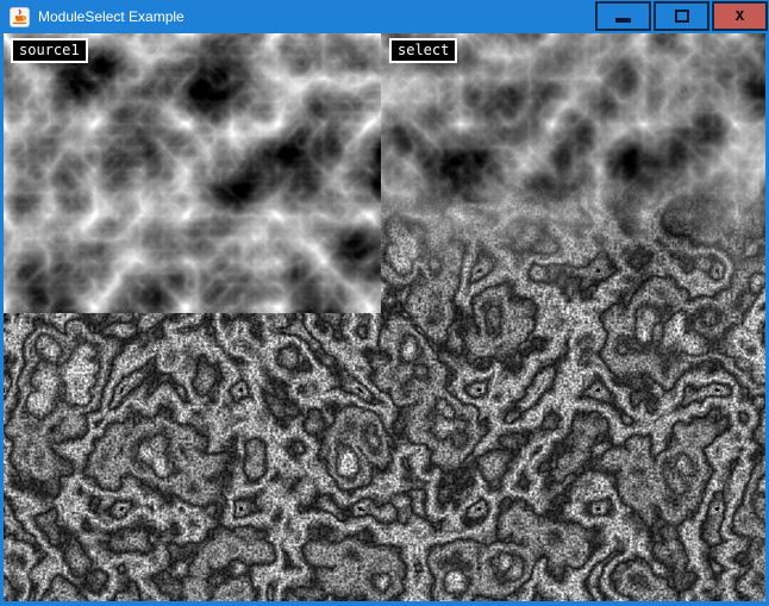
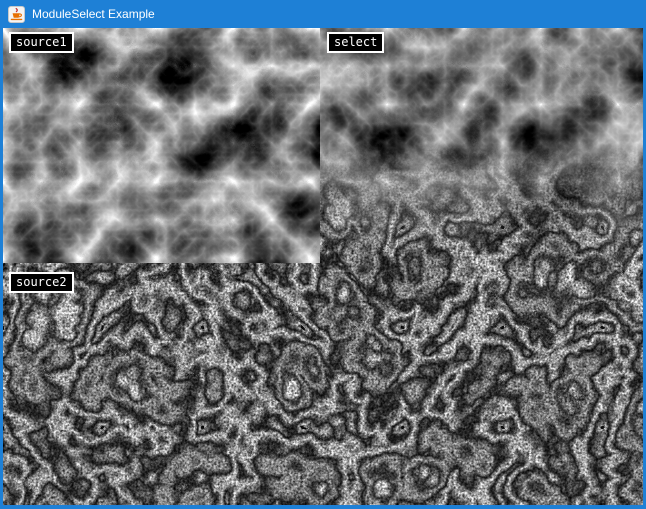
  ModuleSelect Example
- x
  source1
  select
+ source2
